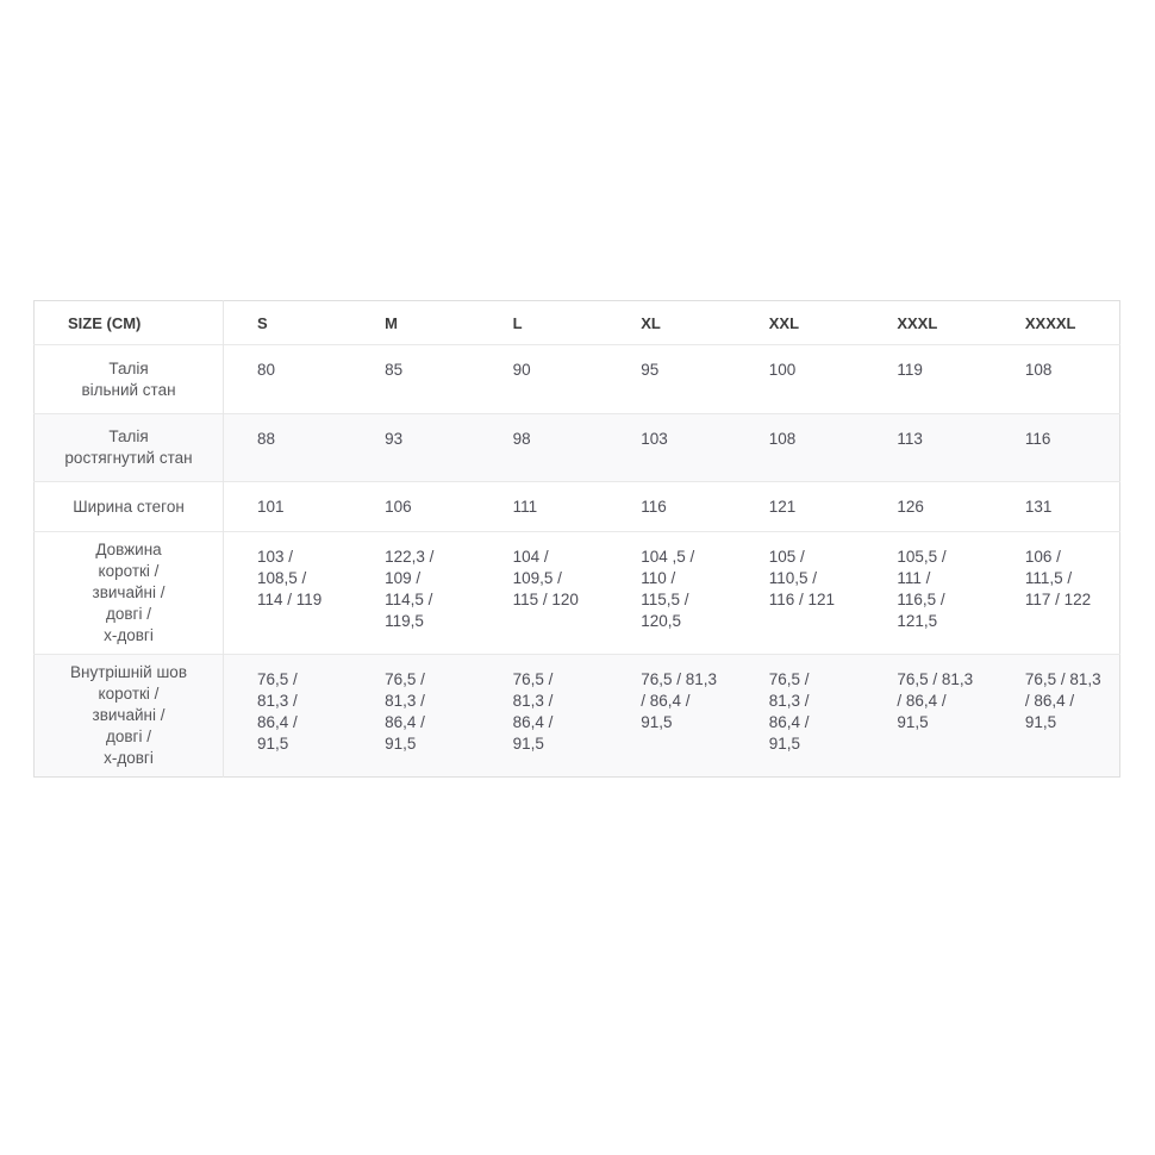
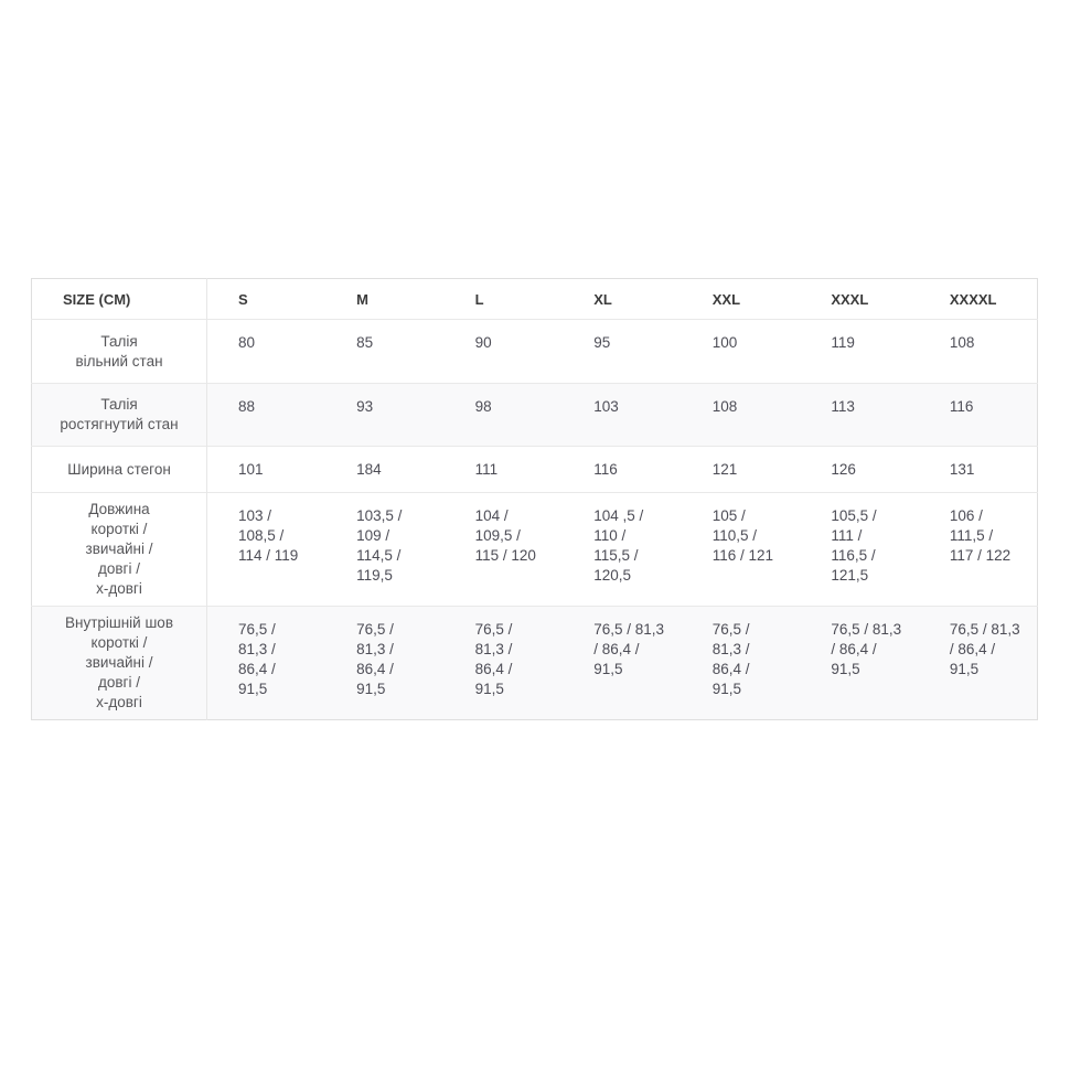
  SIZE (CM)	S	M	L	XL	XXL	XXXL	XXXXL
  Талія вільний стан	80	85	90	95	100	119	108
  Талія ростягнутий стан	88	93	98	103	108	113	116
- Ширина стегон	101	106	111	116	121	126	131
+ Ширина стегон	101	184	111	116	121	126	131
- Довжина короткі / звичайні / довгі / х-довгі	103 / 108,5 / 114 / 119	122,3 / 109 / 114,5 / 119,5	104 / 109,5 / 115 / 120	104 ,5 / 110 / 115,5 / 120,5	105 / 110,5 / 116 / 121	105,5 / 111 / 116,5 / 121,5	106 / 111,5 / 117 / 122
+ Довжина короткі / звичайні / довгі / х-довгі	103 / 108,5 / 114 / 119	103,5 / 109 / 114,5 / 119,5	104 / 109,5 / 115 / 120	104 ,5 / 110 / 115,5 / 120,5	105 / 110,5 / 116 / 121	105,5 / 111 / 116,5 / 121,5	106 / 111,5 / 117 / 122
  Внутрішній шов короткі / звичайні / довгі / х-довгі	76,5 / 81,3 / 86,4 / 91,5	76,5 / 81,3 / 86,4 / 91,5	76,5 / 81,3 / 86,4 / 91,5	76,5 / 81,3 / 86,4 / 91,5	76,5 / 81,3 / 86,4 / 91,5	76,5 / 81,3 / 86,4 / 91,5	76,5 / 81,3 / 86,4 / 91,5
